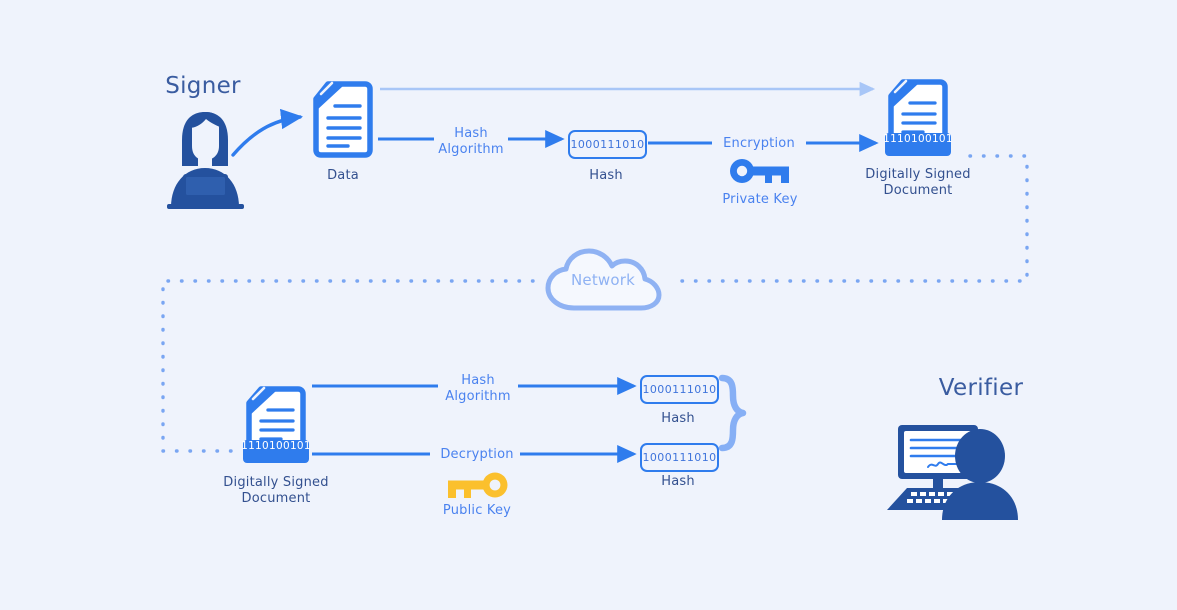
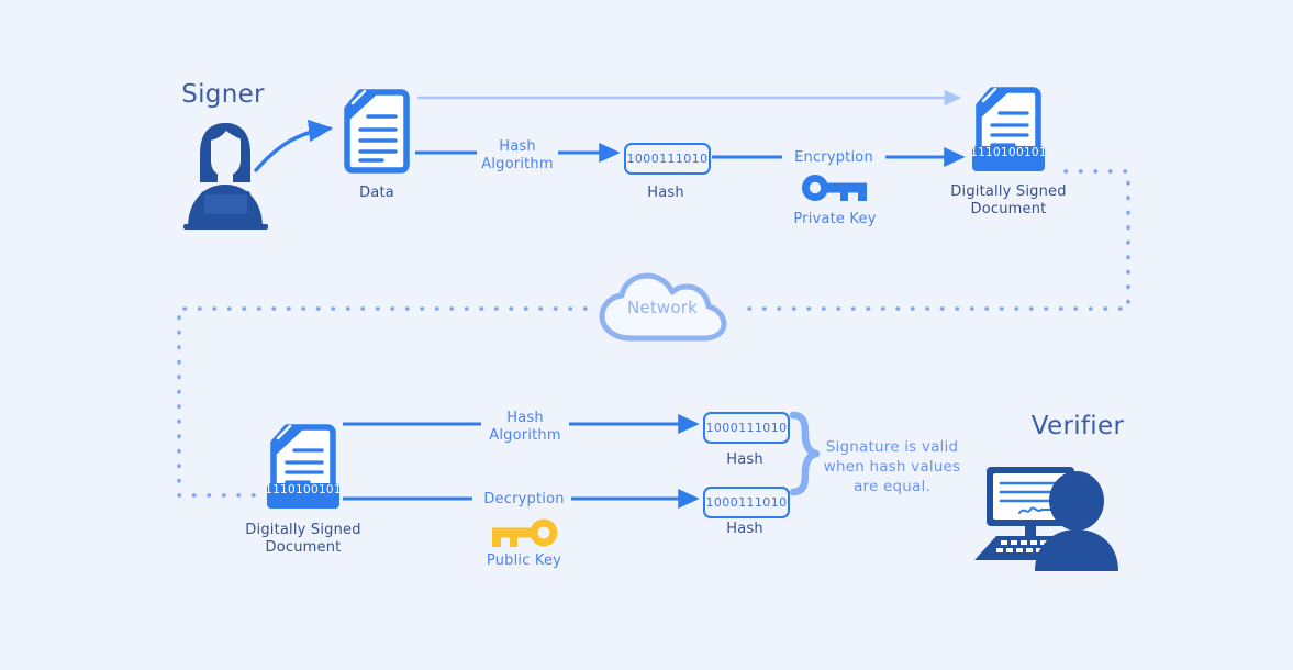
  Signer
  Data
  Hash
  Algorithm
  1000111010
  Hash
  Encryption
  Private Key
  1110100101
  Digitally Signed
  Document
  Network
  1110100101
  Digitally Signed
  Document
  Hash
  Algorithm
  Decryption
  Public Key
  1000111010
  Hash
  1000111010
  Hash
+ Signature is valid
+ when hash values
+ are equal.
  Verifier
